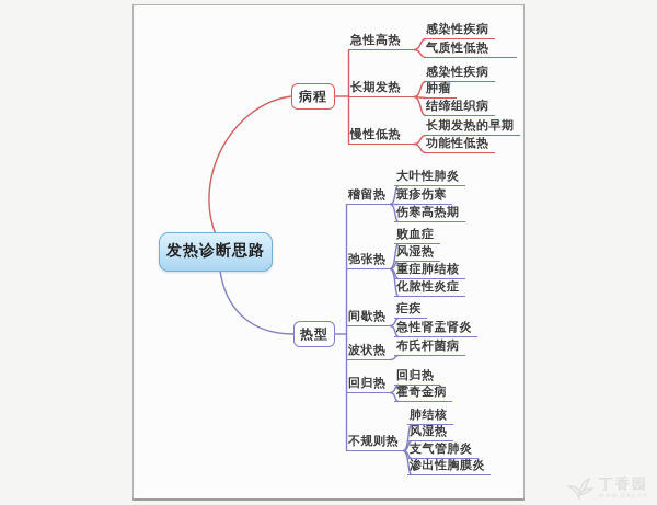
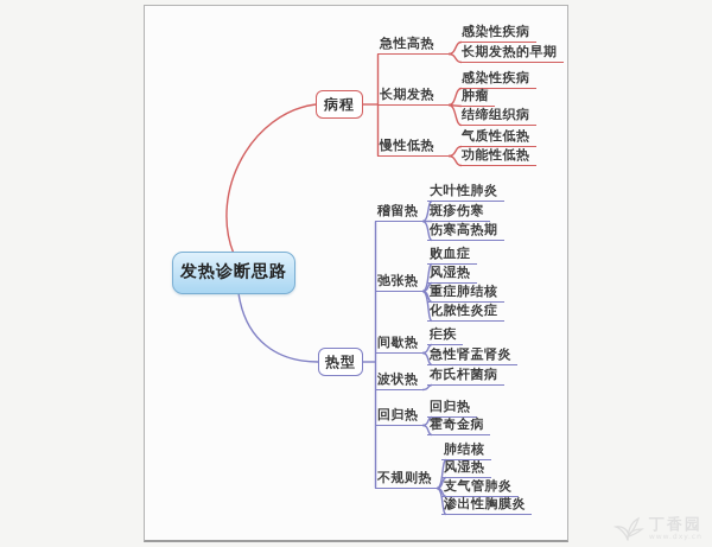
  发热诊断思路
  病程
  急性高热
  感染性疾病
- 气质性低热
+ 长期发热的早期
  长期发热
  感染性疾病
  肿瘤
  结缔组织病
  慢性低热
- 长期发热的早期
+ 气质性低热
  功能性低热
  热型
  稽留热
  大叶性肺炎
  斑疹伤寒
  伤寒高热期
  弛张热
  败血症
  风湿热
  重症肺结核
  化脓性炎症
  间歇热
  疟疾
  急性肾盂肾炎
  波状热
  布氏杆菌病
  回归热
  回归热
  霍奇金病
  不规则热
  肺结核
  风湿热
  支气管肺炎
  渗出性胸膜炎
